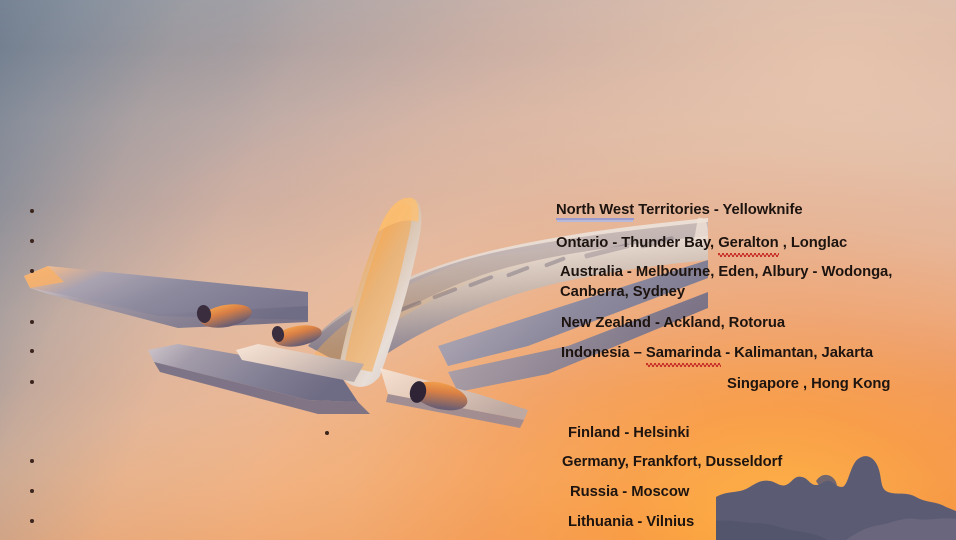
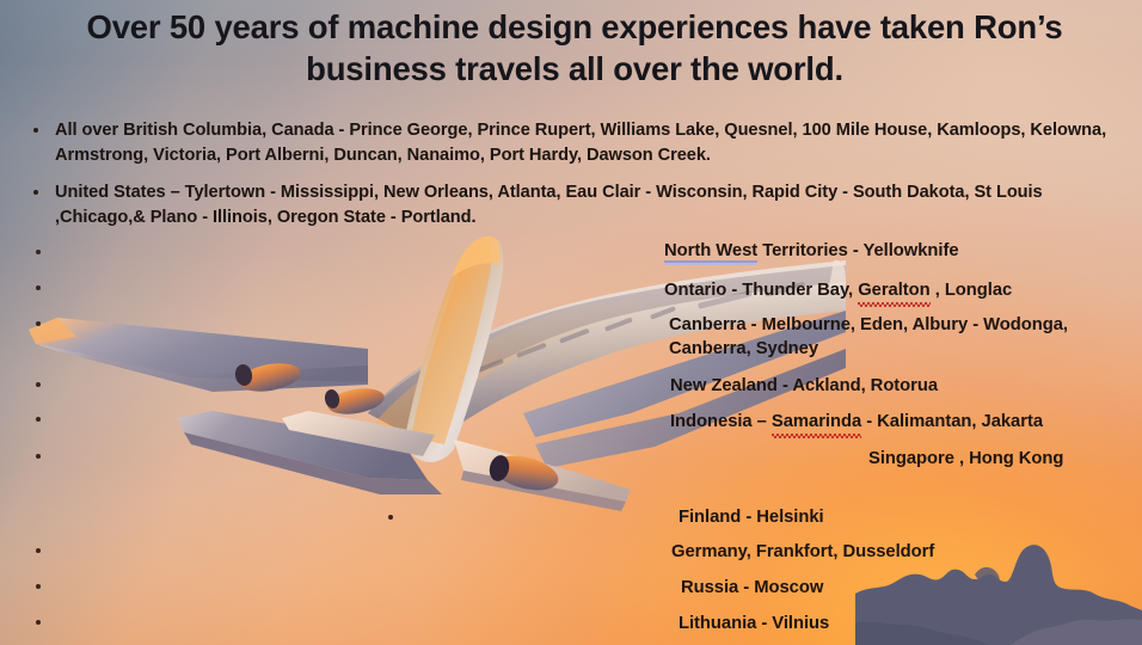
+ Over 50 years of machine design experiences have taken Ron’s business travels all over the world.
+ All over British Columbia, Canada - Prince George, Prince Rupert, Williams Lake, Quesnel, 100 Mile House, Kamloops, Kelowna, Armstrong, Victoria, Port Alberni, Duncan, Nanaimo, Port Hardy, Dawson Creek.
+ United States – Tylertown - Mississippi, New Orleans, Atlanta, Eau Clair - Wisconsin, Rapid City - South Dakota, St Louis ,Chicago,& Plano - Illinois, Oregon State - Portland.
  North West Territories - Yellowknife
  Ontario - Thunder Bay, Geralton , Longlac
- Australia - Melbourne, Eden, Albury - Wodonga, Canberra, Sydney
+ Canberra - Melbourne, Eden, Albury - Wodonga, Canberra, Sydney
  New Zealand - Ackland, Rotorua
  Indonesia – Samarinda - Kalimantan, Jakarta
  Singapore , Hong Kong
  Finland - Helsinki
  Germany, Frankfort, Dusseldorf
  Russia - Moscow
  Lithuania - Vilnius
